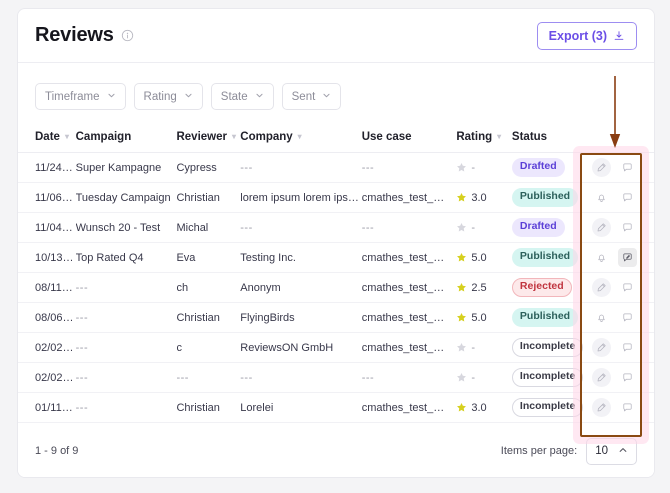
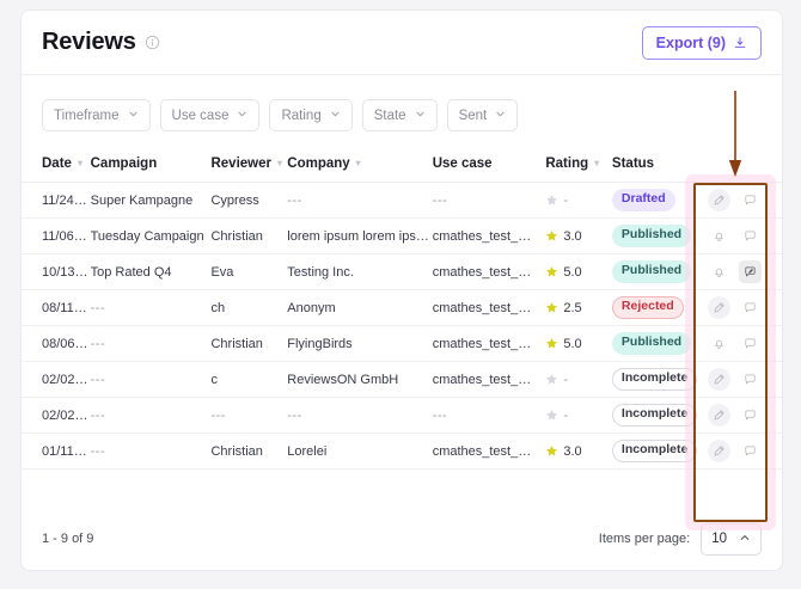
  Reviews
- Export (3)
+ Export (9)
  Timeframe
+ Use case
  Rating
  State
  Sent
  Date ▾	Campaign	Reviewer ▾	Company ▾	Use case	Rating ▾	Status
  11/24/25	Super Kampagne	Cypress	---	---	-	Drafted
  11/06/25	Tuesday Campaign	Christian	lorem ipsum lorem ipsum	cmathes_test_…	3.0	Published
- 11/04/25	Wunsch 20 - Test	Michal	---	---	-	Drafted
  10/13/25	Top Rated Q4	Eva	Testing Inc.	cmathes_test_…	5.0	Published
  08/11/25	---	ch	Anonym	cmathes_test_…	2.5	Rejected
  08/06/25	---	Christian	FlyingBirds	cmathes_test_…	5.0	Published
  02/02/25	---	c	ReviewsON GmbH	cmathes_test_…	-	Incomplete
  02/02/25	---	---	---	---	-	Incomplete
  01/11/25	---	Christian	Lorelei	cmathes_test_…	3.0	Incomplete
  1 - 9 of 9
  Items per page:
  10
